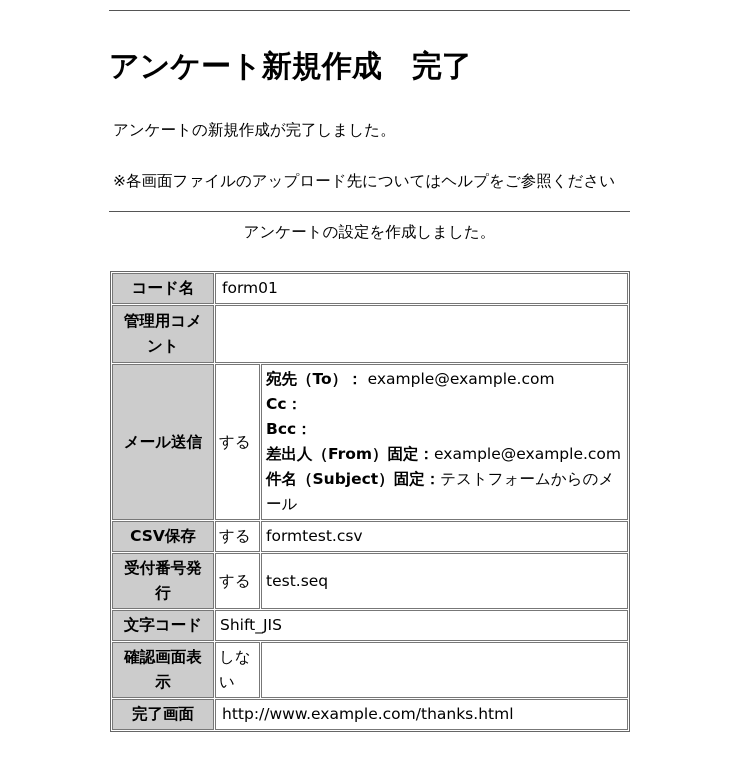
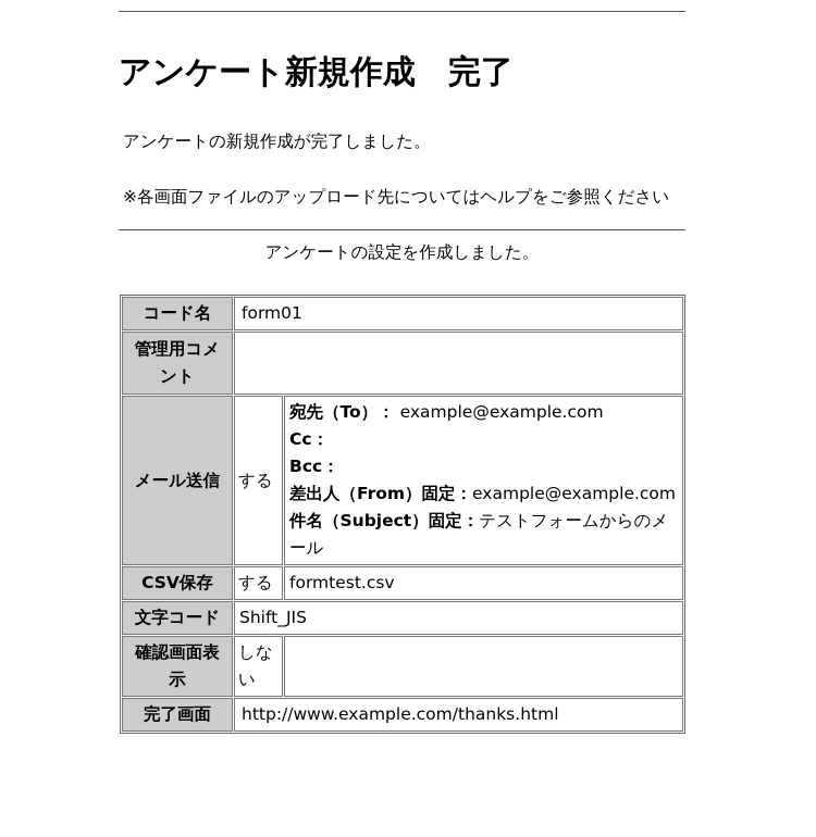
  アンケート新規作成 完了
  アンケートの新規作成が完了しました。
  ※各画面ファイルのアップロード先についてはヘルプをご参照ください
  アンケートの設定を作成しました。
  コード名	form01
  管理用コメント
  メール送信	する	宛先（To）： example@example.com Cc： Bcc： 差出人（From）固定：example@example.com 件名（Subject）固定：テストフォームからのメール
  CSV保存	する	formtest.csv
- 受付番号発行	する	test.seq
  文字コード	Shift_JIS
  確認画面表示	しない
  完了画面	http://www.example.com/thanks.html
